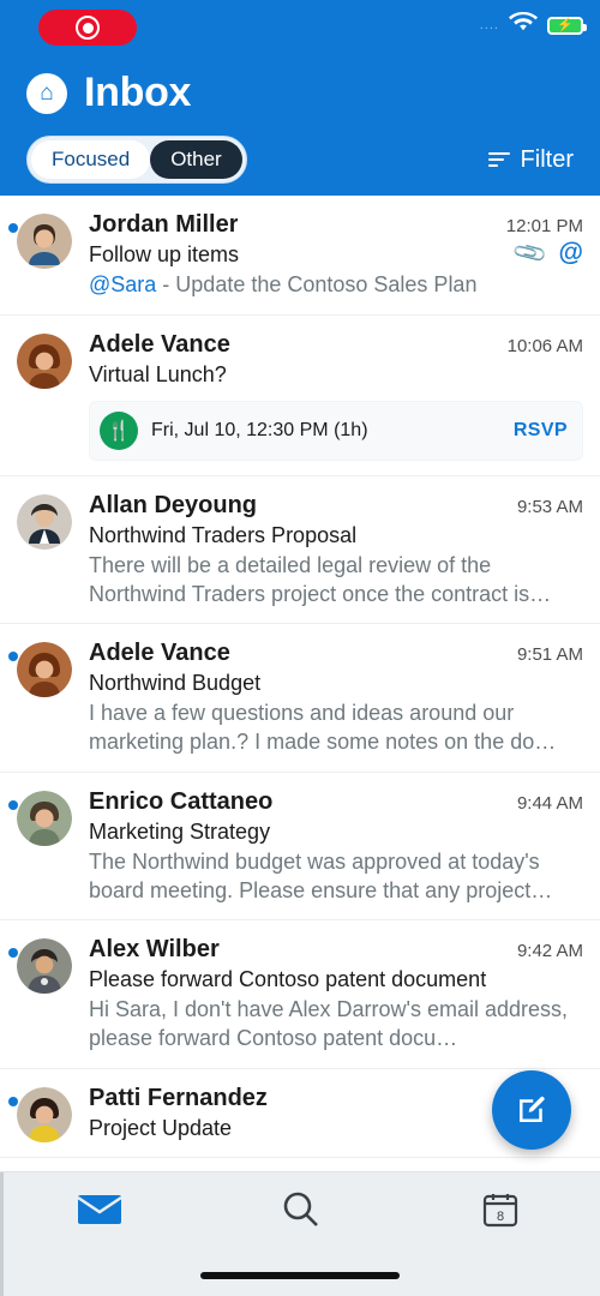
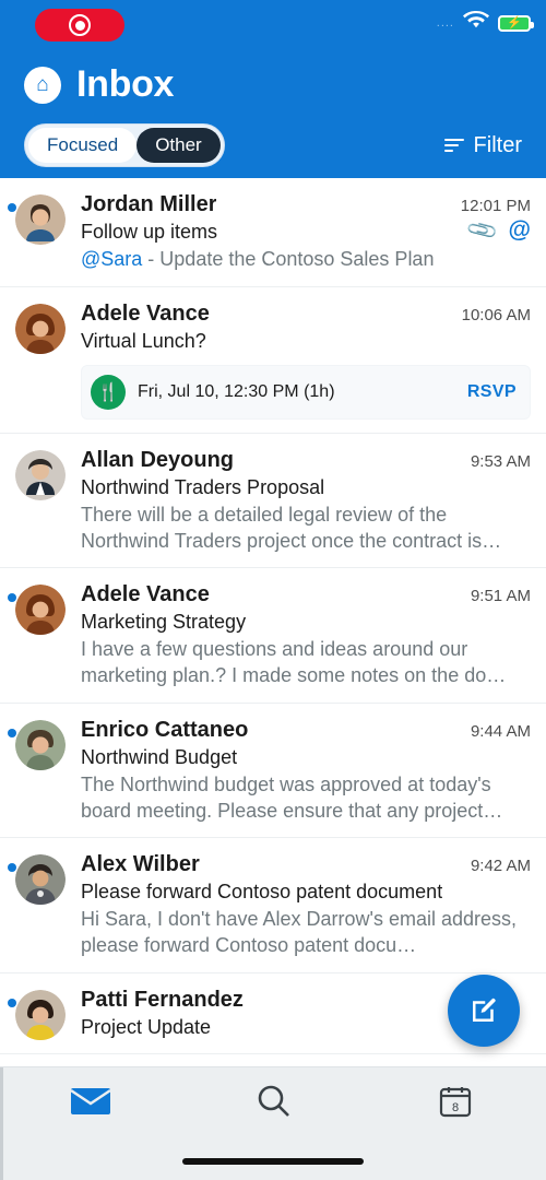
  ....
  ⚡
  ⌂
  Inbox
  Focused
  Other
  Filter
  Jordan Miller
  12:01 PM
  Follow up items
  @
  @Sara - Update the Contoso Sales Plan
  Adele Vance
  10:06 AM
  Virtual Lunch?
  🍴
  Fri, Jul 10, 12:30 PM (1h)
  RSVP
  Allan Deyoung
  9:53 AM
  Northwind Traders Proposal
  There will be a detailed legal review of the Northwind Traders project once the contract is…
  Adele Vance
  9:51 AM
- Northwind Budget
+ Marketing Strategy
  I have a few questions and ideas around our marketing plan.? I made some notes on the do…
  Enrico Cattaneo
  9:44 AM
- Marketing Strategy
+ Northwind Budget
  The Northwind budget was approved at today's board meeting. Please ensure that any project…
  Alex Wilber
  9:42 AM
  Please forward Contoso patent document
  Hi Sara, I don't have Alex Darrow's email address, please forward Contoso patent docu…
  Patti Fernandez
  Project Update
  8
